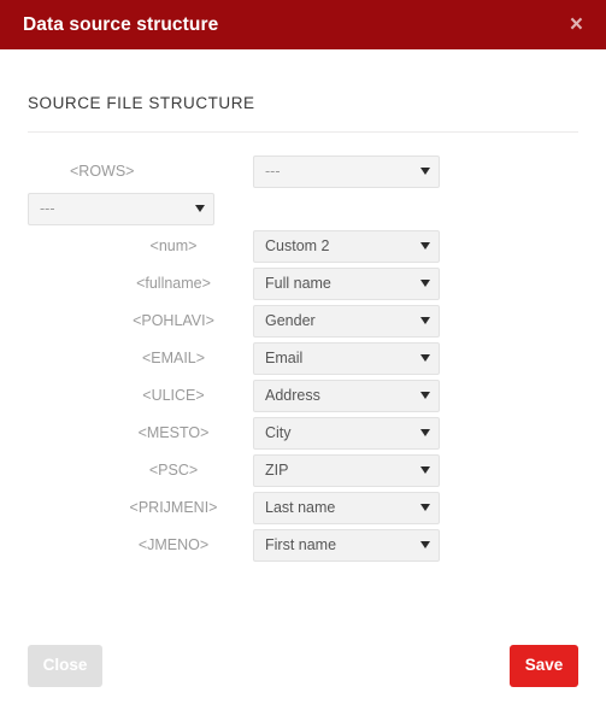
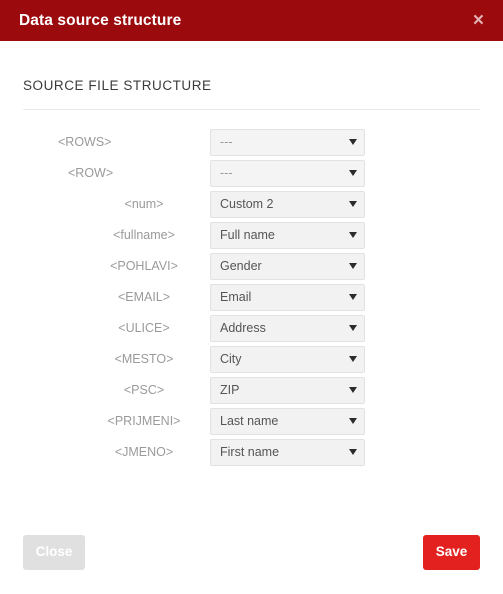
  Data source structure
  ×
  SOURCE FILE STRUCTURE
  <ROWS>
  ---
+ <ROW>
  ---
  <num>
  Custom 2
  <fullname>
  Full name
  <POHLAVI>
  Gender
  <EMAIL>
  Email
  <ULICE>
  Address
  <MESTO>
  City
  <PSC>
  ZIP
  <PRIJMENI>
  Last name
  <JMENO>
  First name
  Close
  Save
